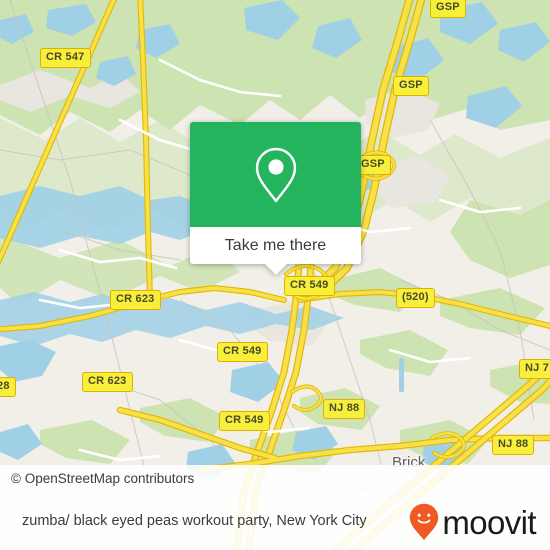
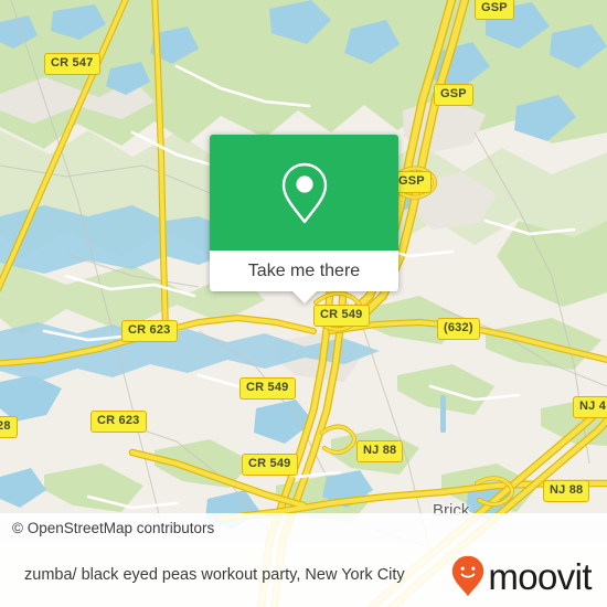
  CR 547
  GSP
  GSP
  GSP
  CR 623
  CR 549
- (520)
+ (632)
  CR 549
  CR 623
  28
- NJ 7
+ NJ 4
  NJ 88
  CR 549
  NJ 88
  Brick
  Take me there
  © OpenStreetMap contributors
  zumba/ black eyed peas workout party, New York City
  moovit
